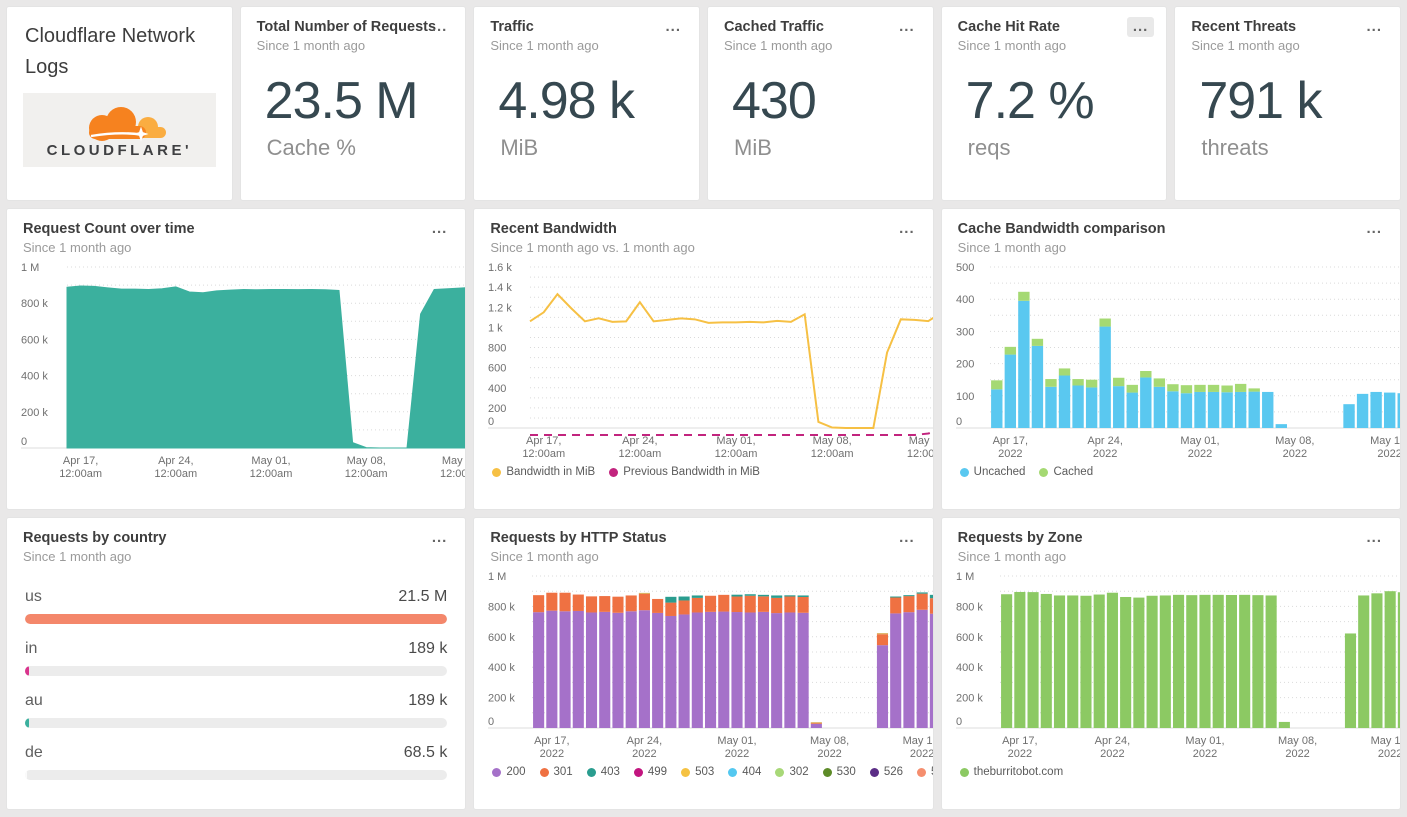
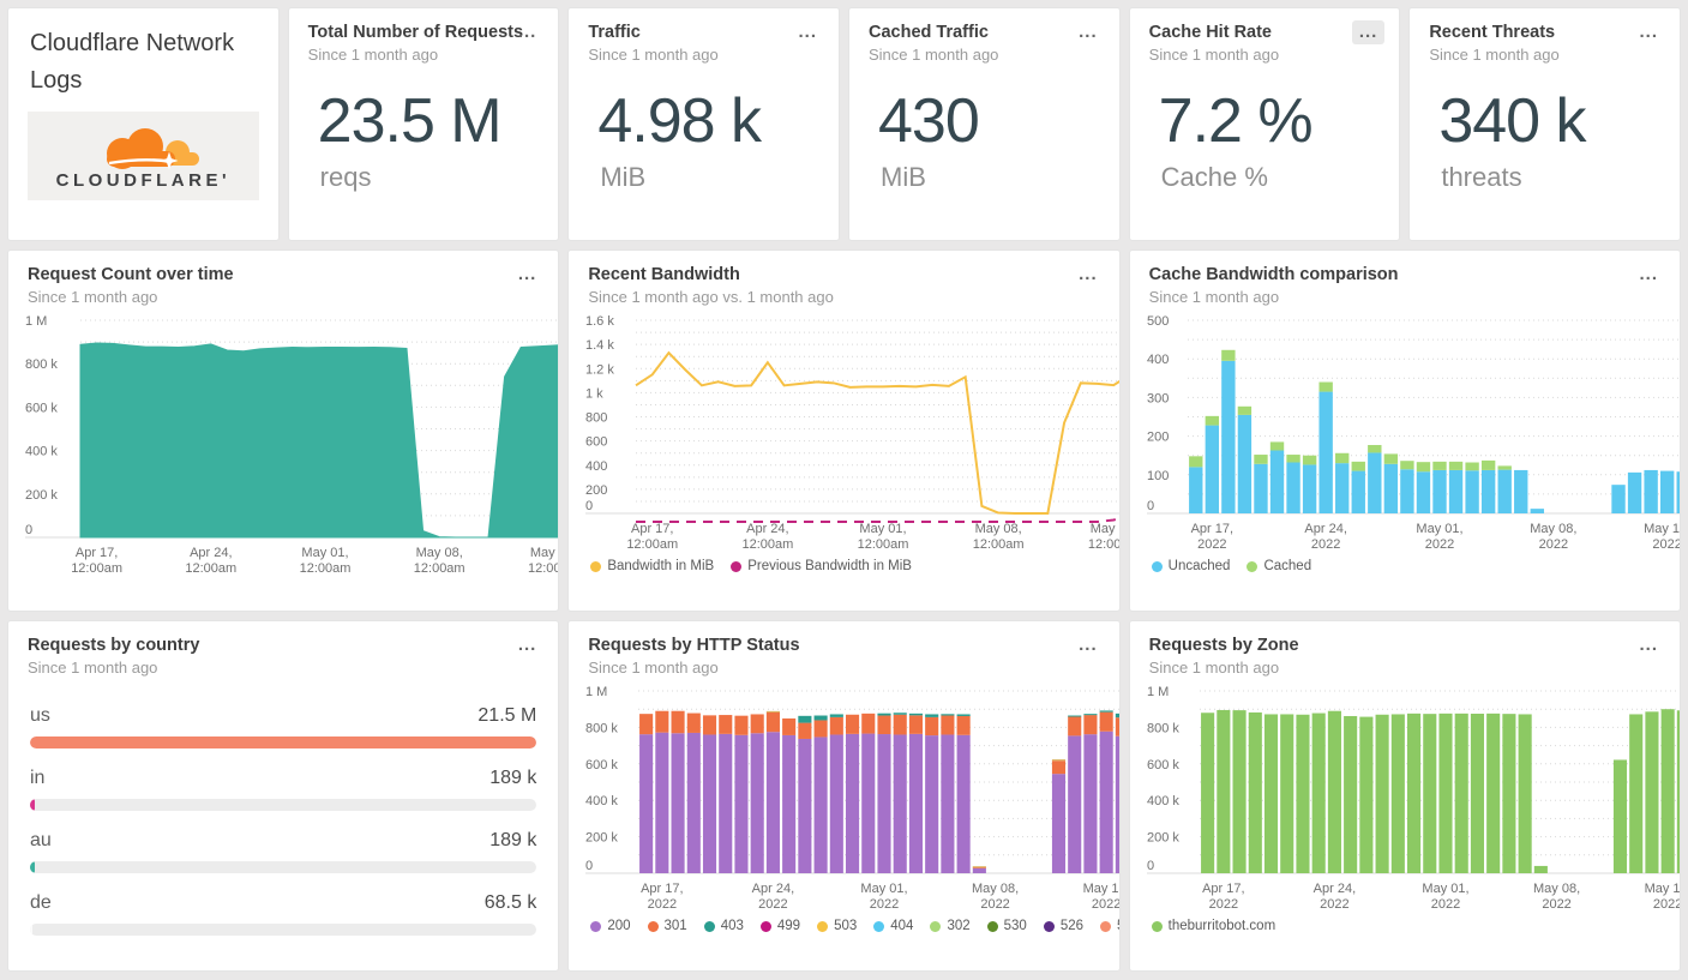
  Cloudflare Network Logs
  CLOUDFLARE'
  Total Number of Requests
  Since 1 month ago
  ...
  23.5 M
- Cache %
+ reqs
  Traffic
  Since 1 month ago
  ...
  4.98 k
  MiB
  Cached Traffic
  Since 1 month ago
  ...
  430
  MiB
  Cache Hit Rate
  Since 1 month ago
  ...
  7.2 %
- reqs
+ Cache %
  Recent Threats
  Since 1 month ago
  ...
- 791 k
+ 340 k
  threats
  Request Count over time
  Since 1 month ago
  ...
  1 M
  800 k
  600 k
  400 k
  200 k
  0
  Apr 17,
  12:00am
  Apr 24,
  12:00am
  May 01,
  12:00am
  May 08,
  12:00am
  12:00
  Recent Bandwidth
  Since 1 month ago vs. 1 month ago
  ...
  1.6 k
  1.4 k
  1.2 k
  1 k
  800
  600
  400
  200
  0
  Apr 17,
  12:00am
  Apr 24,
  12:00am
  May 01,
  12:00am
  May 08,
  12:00am
  12:00
  Bandwidth in MiB
  Previous Bandwidth in MiB
  Cache Bandwidth comparison
  Since 1 month ago
  ...
  500
  400
  300
  200
  100
  0
  Apr 17,
  2022
  Apr 24,
  2022
  May 01,
  2022
  May 08,
  2022
  2022
  Uncached
  Cached
  Requests by country
  Since 1 month ago
  ...
  us
  21.5 M
  in
  189 k
  au
  189 k
  de
  68.5 k
  Requests by HTTP Status
  Since 1 month ago
  ...
  1 M
  800 k
  600 k
  400 k
  200 k
  0
  Apr 17,
  2022
  Apr 24,
  2022
  May 01,
  2022
  May 08,
  2022
  2022
  200
  301
  403
  499
  503
  404
  302
  530
  526
  Requests by Zone
  Since 1 month ago
  ...
  1 M
  800 k
  600 k
  400 k
  200 k
  0
  Apr 17,
  2022
  Apr 24,
  2022
  May 01,
  2022
  May 08,
  2022
  2022
  theburritobot.com
